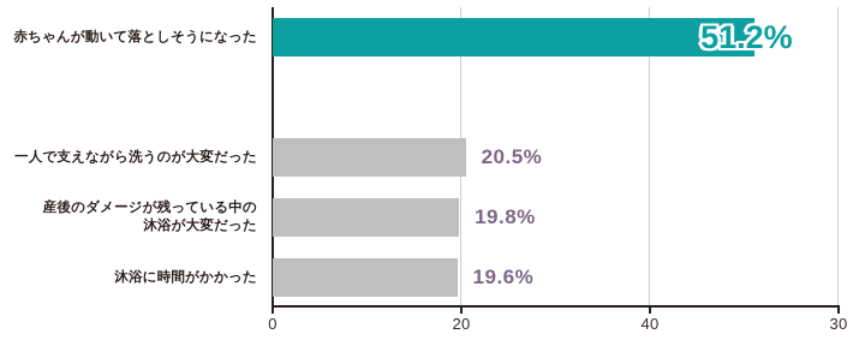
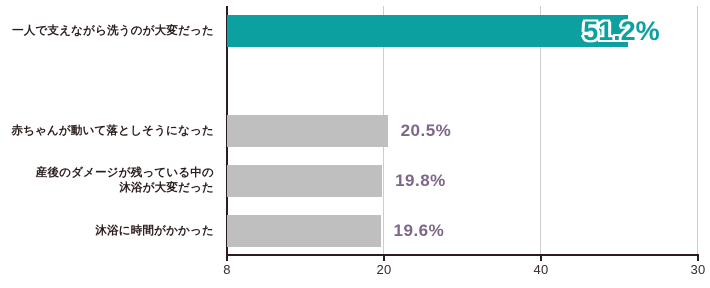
- 赤ちゃんが動いて落としそうになった
+ 一人で支えながら洗うのが大変だった
  51.2%
- 一人で支えながら洗うのが大変だった
+ 赤ちゃんが動いて落としそうになった
  20.5%
  産後のダメージが残っている中の
  沐浴が大変だった
  19.8%
  沐浴に時間がかかった
  19.6%
- 0
+ 8
  20
  40
  30
